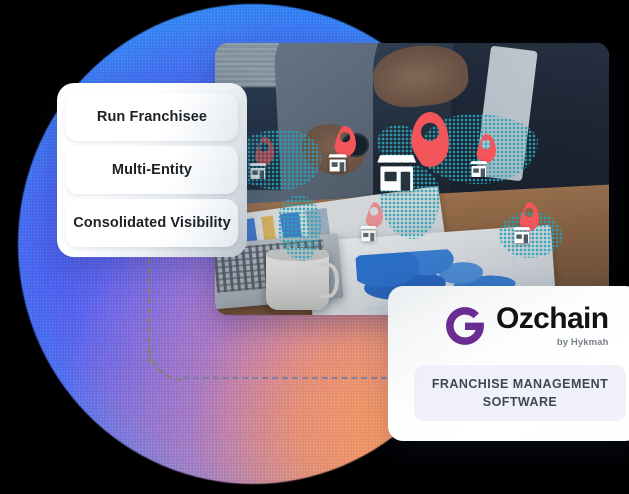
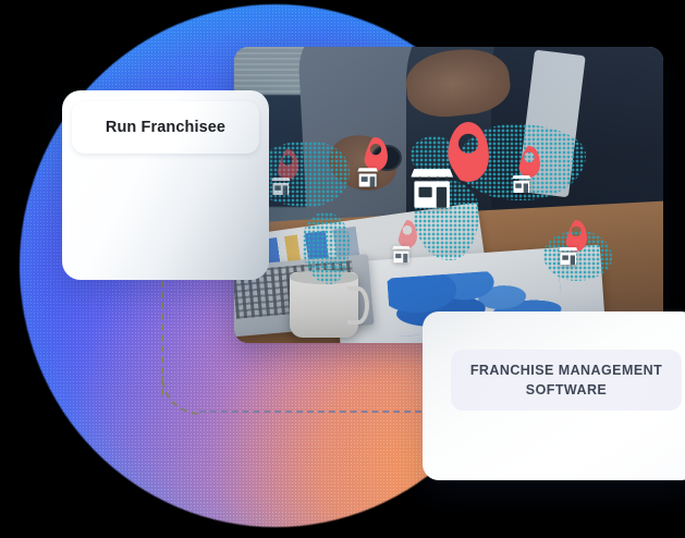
  Run Franchisee
- Multi-Entity
- Consolidated Visibility
- Ozchain
- by Hykmah
  FRANCHISE MANAGEMENT SOFTWARE
